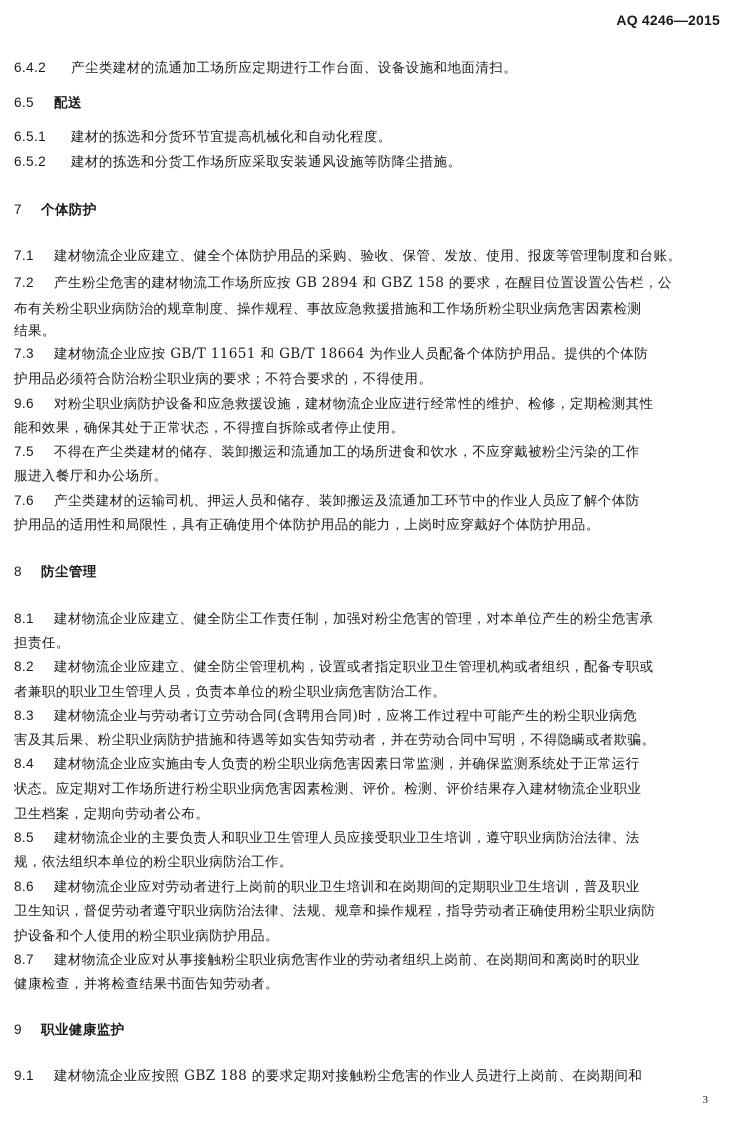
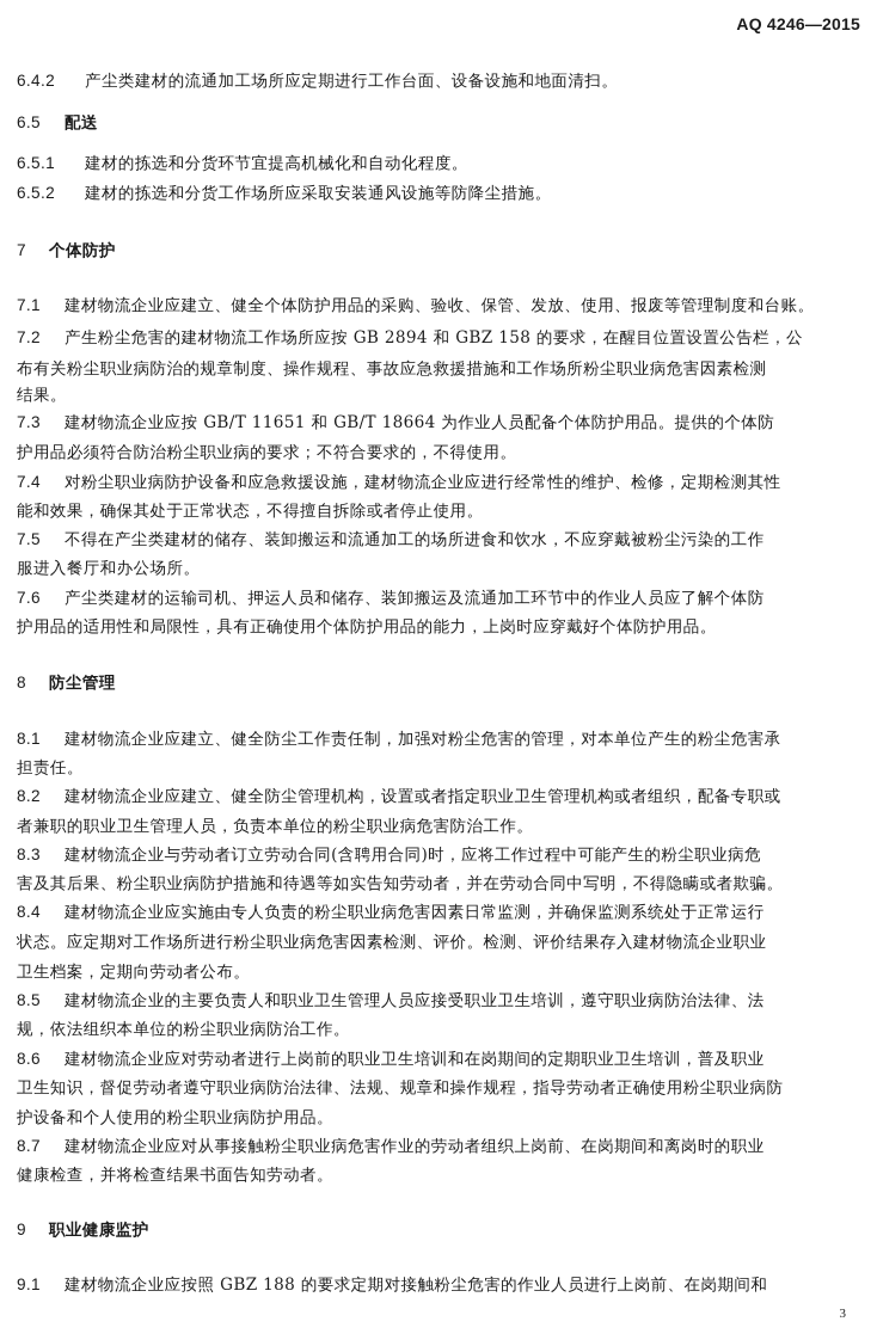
  AQ 4246—2015
  6.4.2 产尘类建材的流通加工场所应定期进行工作台面、设备设施和地面清扫。
  6.5 配送
  6.5.1 建材的拣选和分货环节宜提高机械化和自动化程度。
  6.5.2 建材的拣选和分货工作场所应采取安装通风设施等防降尘措施。
  7 个体防护
  7.1 建材物流企业应建立、健全个体防护用品的采购、验收、保管、发放、使用、报废等管理制度和台账。
  7.2 产生粉尘危害的建材物流工作场所应按 GB 2894 和 GBZ 158 的要求，在醒目位置设置公告栏，公
  布有关粉尘职业病防治的规章制度、操作规程、事故应急救援措施和工作场所粉尘职业病危害因素检测
  结果。
  7.3 建材物流企业应按 GB/T 11651 和 GB/T 18664 为作业人员配备个体防护用品。提供的个体防
  护用品必须符合防治粉尘职业病的要求；不符合要求的，不得使用。
- 9.6 对粉尘职业病防护设备和应急救援设施，建材物流企业应进行经常性的维护、检修，定期检测其性
+ 7.4 对粉尘职业病防护设备和应急救援设施，建材物流企业应进行经常性的维护、检修，定期检测其性
  能和效果，确保其处于正常状态，不得擅自拆除或者停止使用。
  7.5 不得在产尘类建材的储存、装卸搬运和流通加工的场所进食和饮水，不应穿戴被粉尘污染的工作
  服进入餐厅和办公场所。
  7.6 产尘类建材的运输司机、押运人员和储存、装卸搬运及流通加工环节中的作业人员应了解个体防
  护用品的适用性和局限性，具有正确使用个体防护用品的能力，上岗时应穿戴好个体防护用品。
  8 防尘管理
  8.1 建材物流企业应建立、健全防尘工作责任制，加强对粉尘危害的管理，对本单位产生的粉尘危害承
  担责任。
  8.2 建材物流企业应建立、健全防尘管理机构，设置或者指定职业卫生管理机构或者组织，配备专职或
  者兼职的职业卫生管理人员，负责本单位的粉尘职业病危害防治工作。
  8.3 建材物流企业与劳动者订立劳动合同(含聘用合同)时，应将工作过程中可能产生的粉尘职业病危
  害及其后果、粉尘职业病防护措施和待遇等如实告知劳动者，并在劳动合同中写明，不得隐瞒或者欺骗。
  8.4 建材物流企业应实施由专人负责的粉尘职业病危害因素日常监测，并确保监测系统处于正常运行
  状态。应定期对工作场所进行粉尘职业病危害因素检测、评价。检测、评价结果存入建材物流企业职业
  卫生档案，定期向劳动者公布。
  8.5 建材物流企业的主要负责人和职业卫生管理人员应接受职业卫生培训，遵守职业病防治法律、法
  规，依法组织本单位的粉尘职业病防治工作。
  8.6 建材物流企业应对劳动者进行上岗前的职业卫生培训和在岗期间的定期职业卫生培训，普及职业
  卫生知识，督促劳动者遵守职业病防治法律、法规、规章和操作规程，指导劳动者正确使用粉尘职业病防
  护设备和个人使用的粉尘职业病防护用品。
  8.7 建材物流企业应对从事接触粉尘职业病危害作业的劳动者组织上岗前、在岗期间和离岗时的职业
  健康检查，并将检查结果书面告知劳动者。
  9 职业健康监护
  9.1 建材物流企业应按照 GBZ 188 的要求定期对接触粉尘危害的作业人员进行上岗前、在岗期间和
  3
